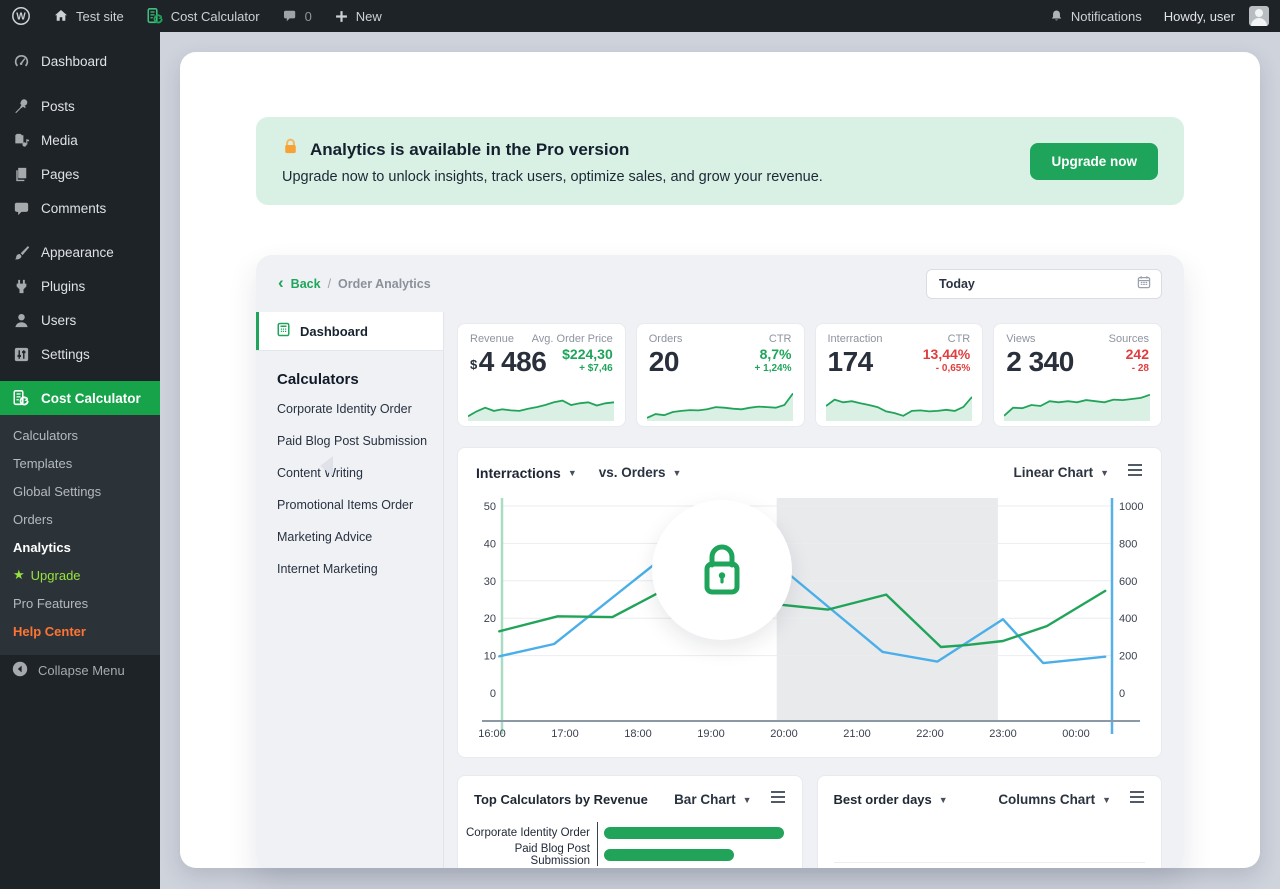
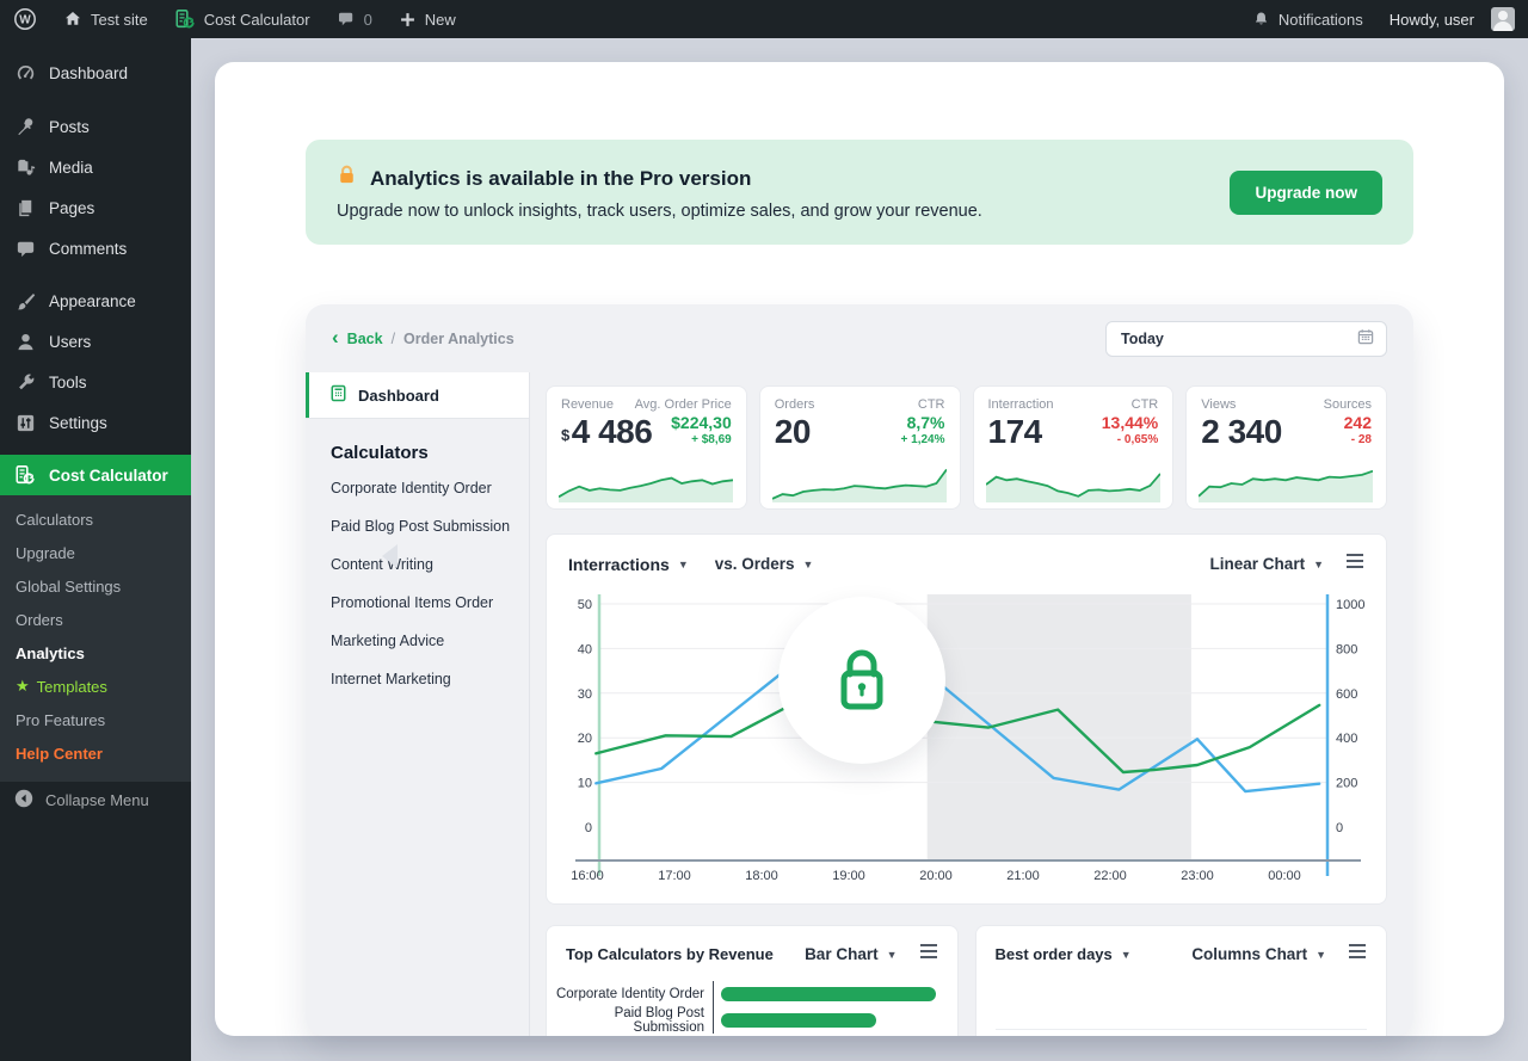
  W
  Test site
  Cost Calculator
  0
  New
  Notifications
  Howdy, user
  Dashboard
  Posts
  Media
  Pages
  Comments
  Appearance
- Plugins
  Users
+ Tools
  Settings
  Cost Calculator
  Calculators
- Templates
+ Upgrade
  Global Settings
  Orders
  Analytics
  ★
- Upgrade
+ Templates
  Pro Features
  Help Center
  Collapse Menu
  Analytics is available in the Pro version
  Upgrade now to unlock insights, track users, optimize sales, and grow your revenue.
  Upgrade now
  ‹
  Back
  /
  Order Analytics
  Today
  Dashboard
  Calculators
  Corporate Identity Order
  Paid Blog Post Submission
  Content Writing
  Promotional Items Order
  Marketing Advice
  Internet Marketing
  Revenue
  Avg. Order Price
  $ 4 486
  $224,30
- + $7,46
+ + $8,69
  Orders
  CTR
  20
  8,7%
  + 1,24%
  Interraction
  CTR
  174
  13,44%
  - 0,65%
  Views
  Sources
  2 340
  242
  - 28
  Interractions
  ▼
  vs. Orders
  ▼
  Linear Chart
  ▼
  0
  10
  20
  30
  40
  50
  0
  200
  400
  600
  800
  1000
  16:00
  17:00
  18:00
  19:00
  20:00
  21:00
  22:00
  23:00
  00:00
  Top Calculators by Revenue
  Bar Chart
  ▼
  Corporate Identity Order
  Paid Blog Post Submission
  Best order days
  ▼
  Columns Chart
  ▼
